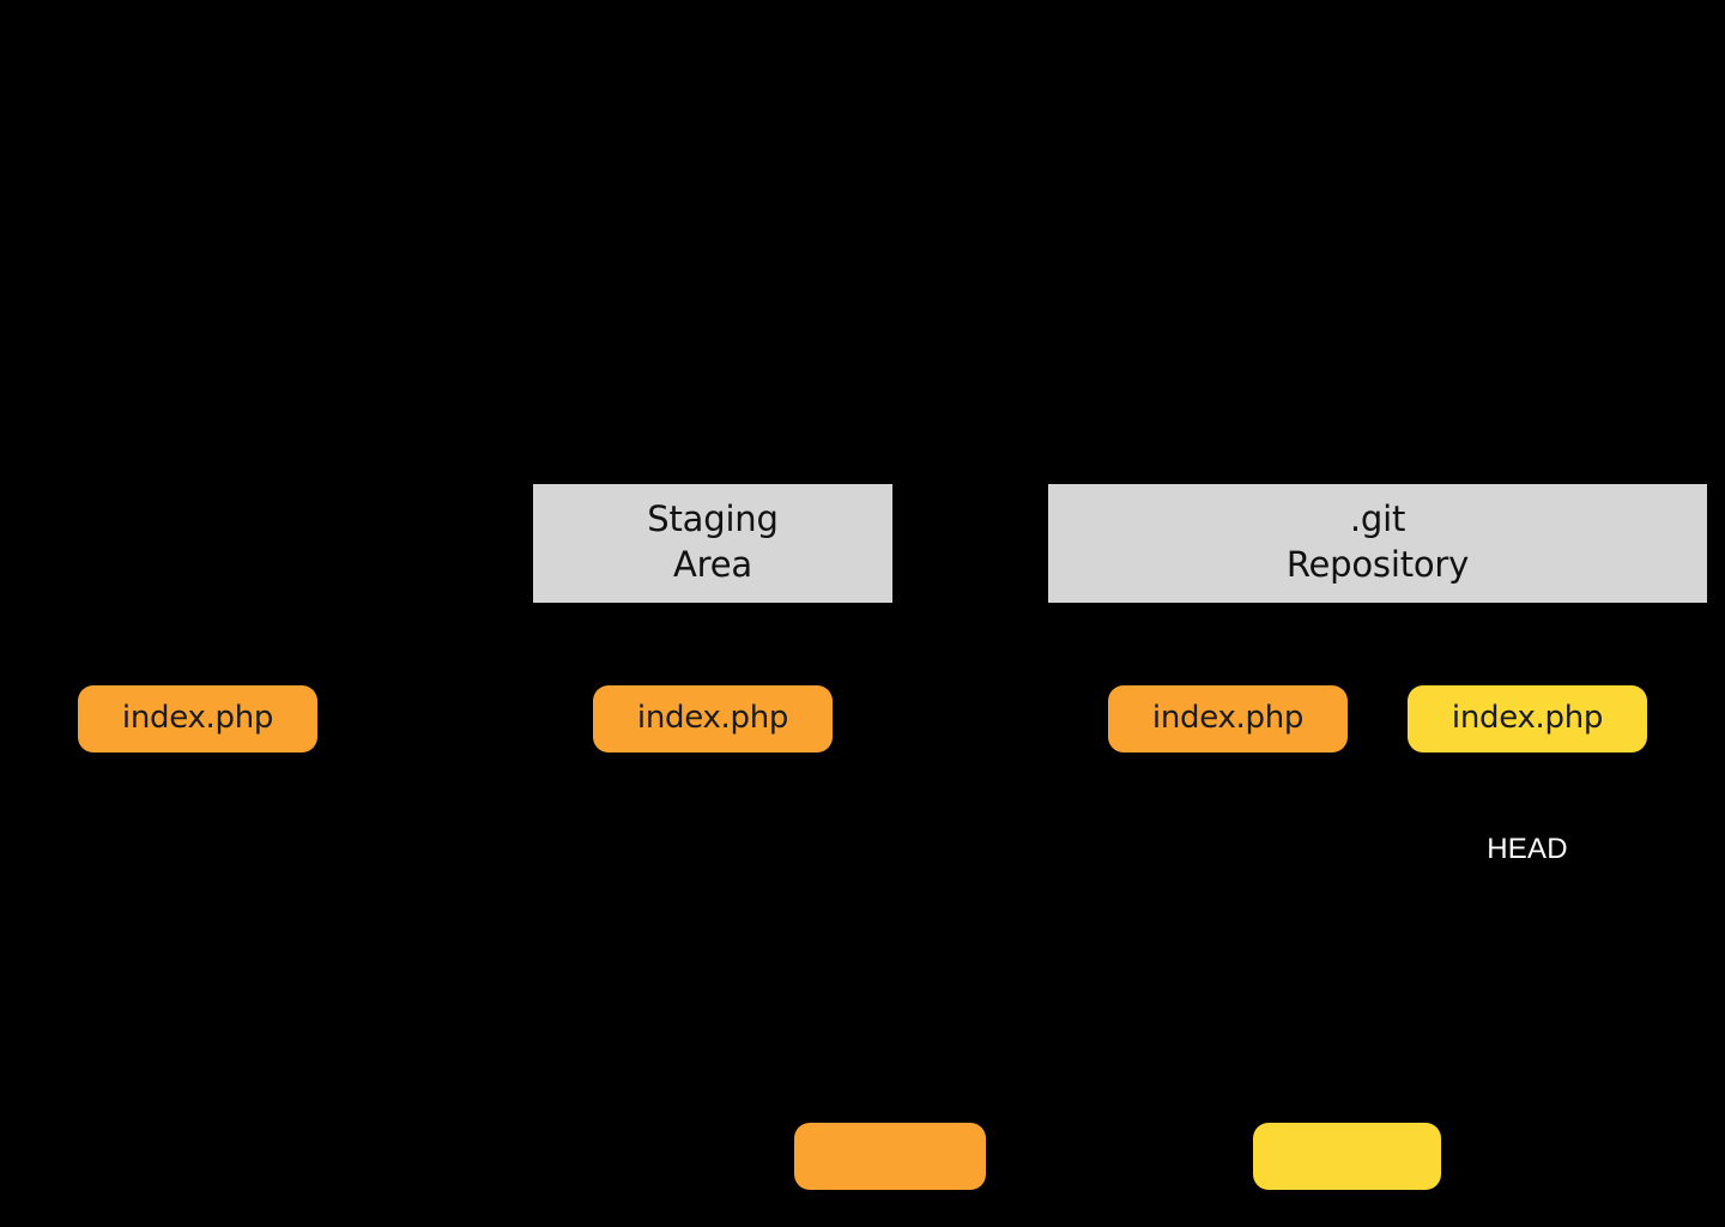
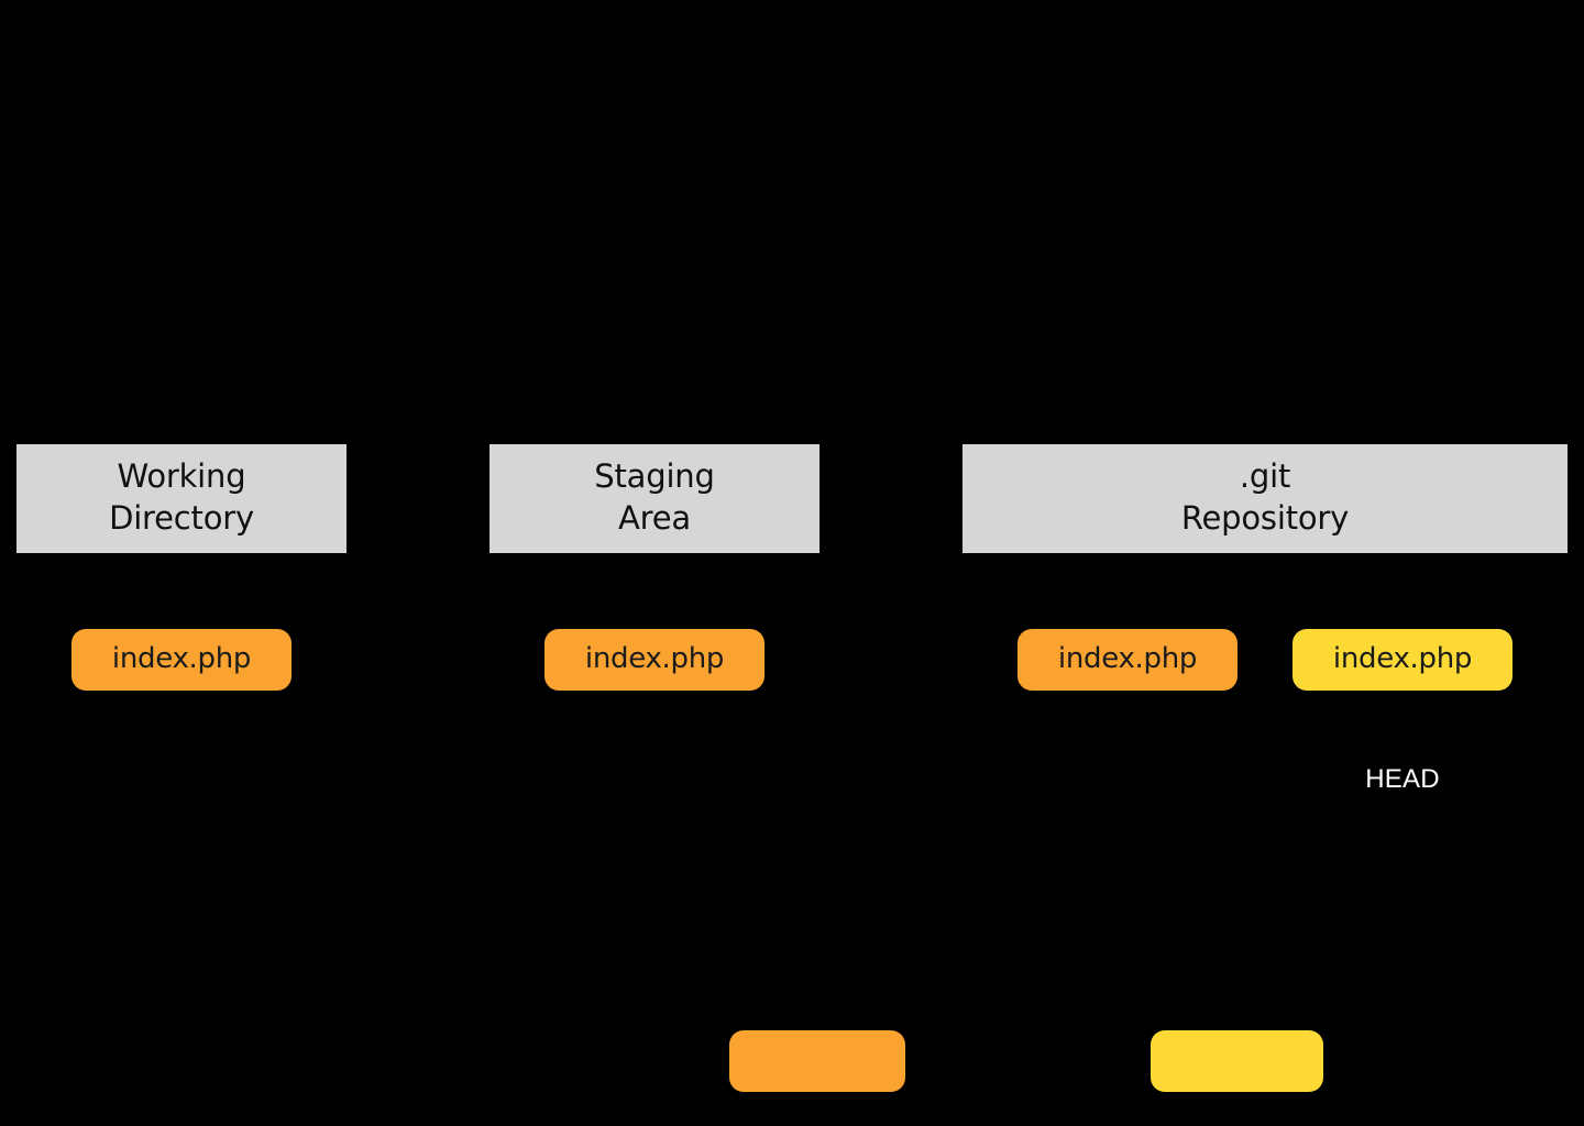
+ Working
+ Directory
  Staging
  Area
  .git
  Repository
  index.php
  index.php
  index.php
  index.php
  HEAD
